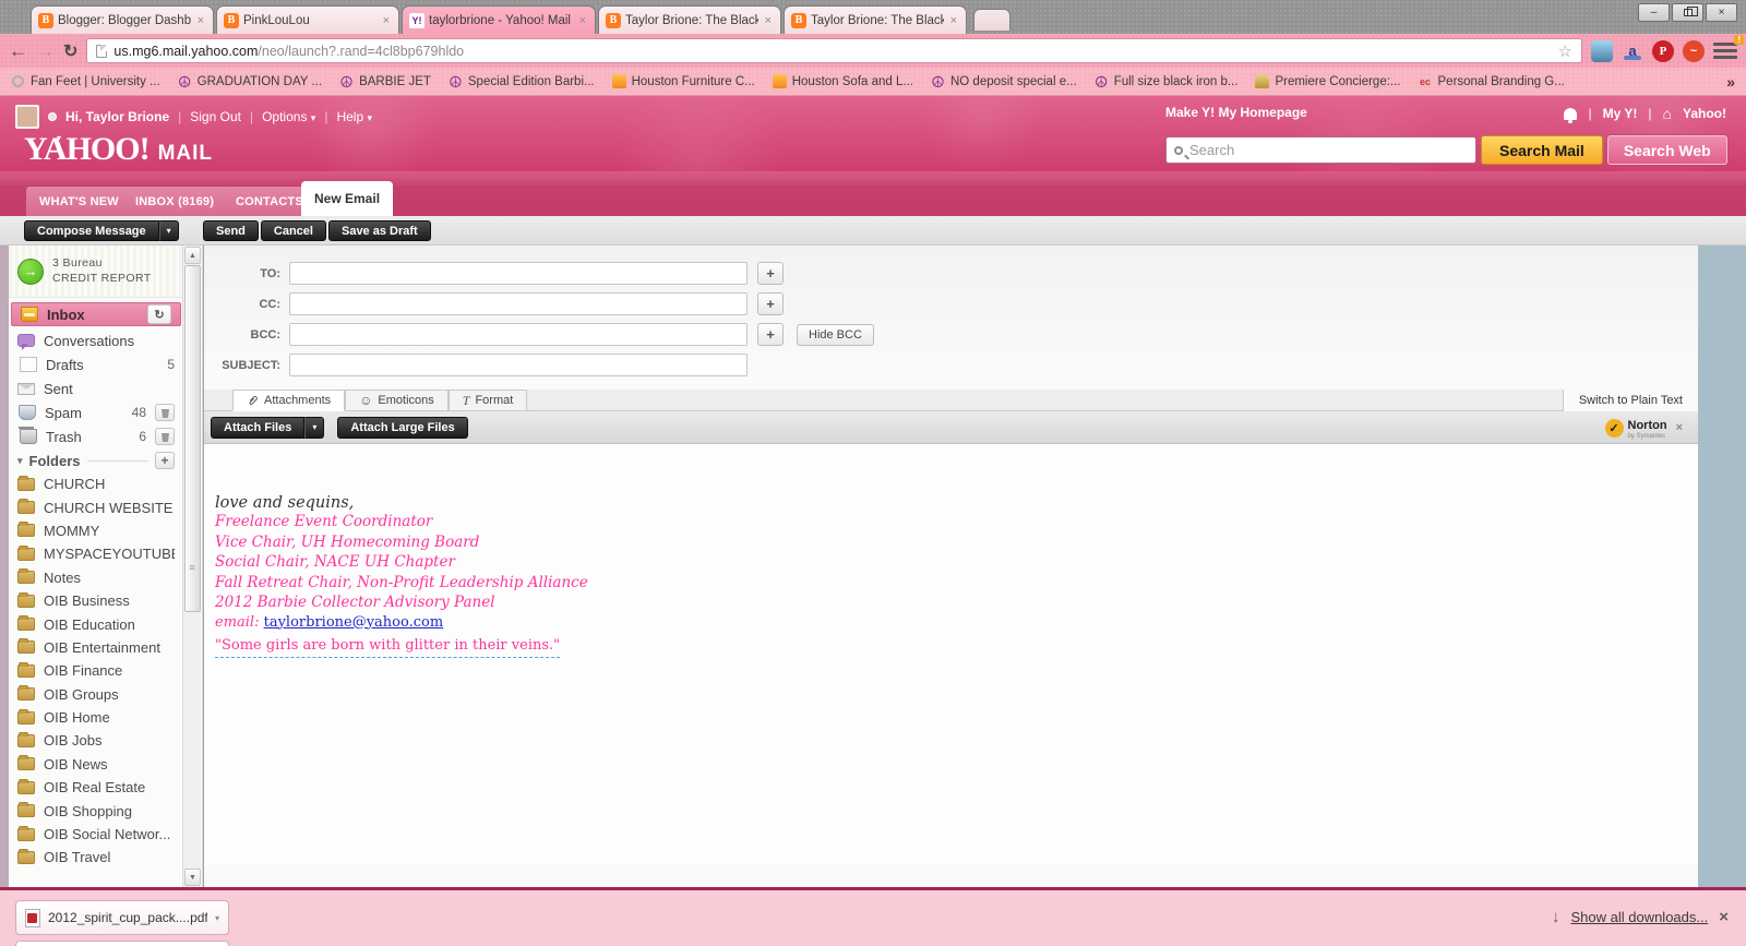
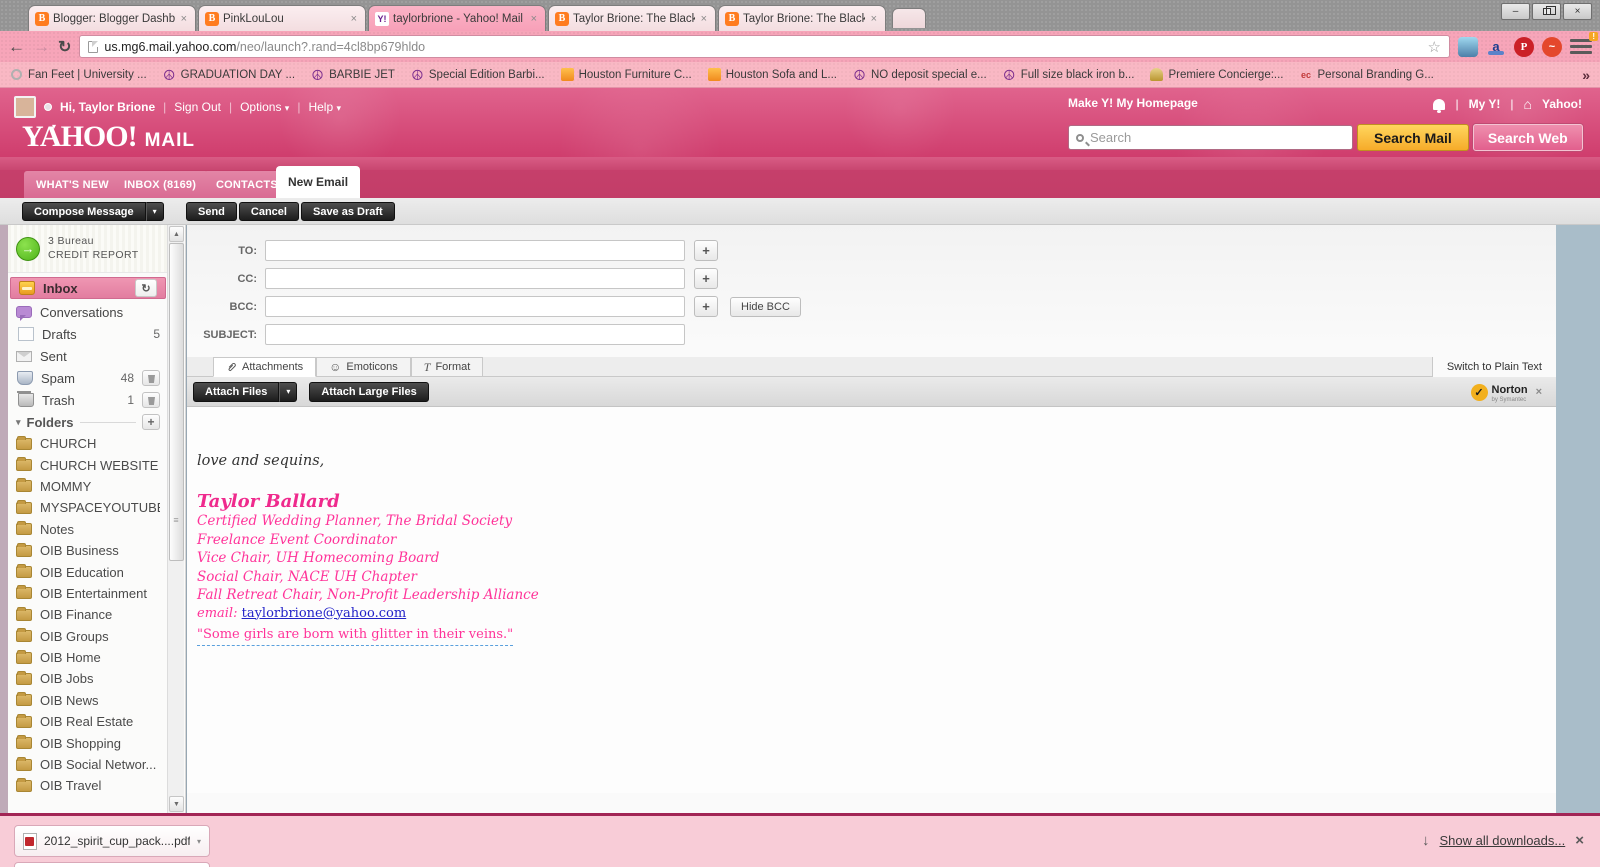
  B
  Blogger: Blogger Dashb
  ×
  B
  PinkLouLou
  ×
  Y!
  taylorbrione - Yahoo! Mail
  ×
  B
  Taylor Brione: The Black
  ×
  B
  Taylor Brione: The Black
  ×
  –
  ×
  ←
  →
  ↻
  us.mg6.mail.yahoo.com/neo/launch?.rand=4cl8bp679hldo
  ☆
  a
  P
  ~
  !
  Fan Feet | University ...
  ☮
  GRADUATION DAY ...
  ☮
  BARBIE JET
  ☮
  Special Edition Barbi...
  Houston Furniture C...
  Houston Sofa and L...
  ☮
  NO deposit special e...
  ☮
  Full size black iron b...
  Premiere Concierge:...
  ec
  Personal Branding G...
  »
  Hi, Taylor Brione
  |
  Sign Out
  |
  Options ▾
  |
  Help ▾
  ▾
  YAHOO!
  MAIL
  Make Y! My Homepage
  |
  My Y!
  |
  ⌂
  Yahoo!
  Search
  Search Mail
  Search Web
  WHAT'S NEW
  INBOX (8169)
  CONTACTS
  New Email
  Compose Message
  ▾
  Send
  Cancel
  Save as Draft
  →
  3 Bureau
  CREDIT REPORT
  Inbox
  ↻
  Conversations
  Drafts
  5
  Sent
  Spam
  48
  Trash
- 6
+ 1
  ▾
  Folders
  +
  CHURCH
  CHURCH WEBSITE
  MOMMY
  MYSPACEYOUTUB
  Notes
  OIB Business
  OIB Education
  OIB Entertainment
  OIB Finance
  OIB Groups
  OIB Home
  OIB Jobs
  OIB News
  OIB Real Estate
  OIB Shopping
  OIB Social Networ...
  OIB Travel
  ≡
  TO:
  +
  CC:
  +
  BCC:
  +
  Hide BCC
  SUBJECT:
  Attachments
  ☺
  Emoticons
  T
  Format
  Switch to Plain Text
  Attach Files
  ▾
  Attach Large Files
  ✓
  Norton
  ×
  love and sequins,
+ Taylor Ballard
+ Certified Wedding Planner, The Bridal Society
  Freelance Event Coordinator
  Vice Chair, UH Homecoming Board
  Social Chair, NACE UH Chapter
  Fall Retreat Chair, Non-Profit Leadership Alliance
- 2012 Barbie Collector Advisory Panel
  email: taylorbrione@yahoo.com
  "Some girls are born with glitter in their veins."
  2012_spirit_cup_pack....pdf
  ▾
  ↓
  Show all downloads...
  ×
